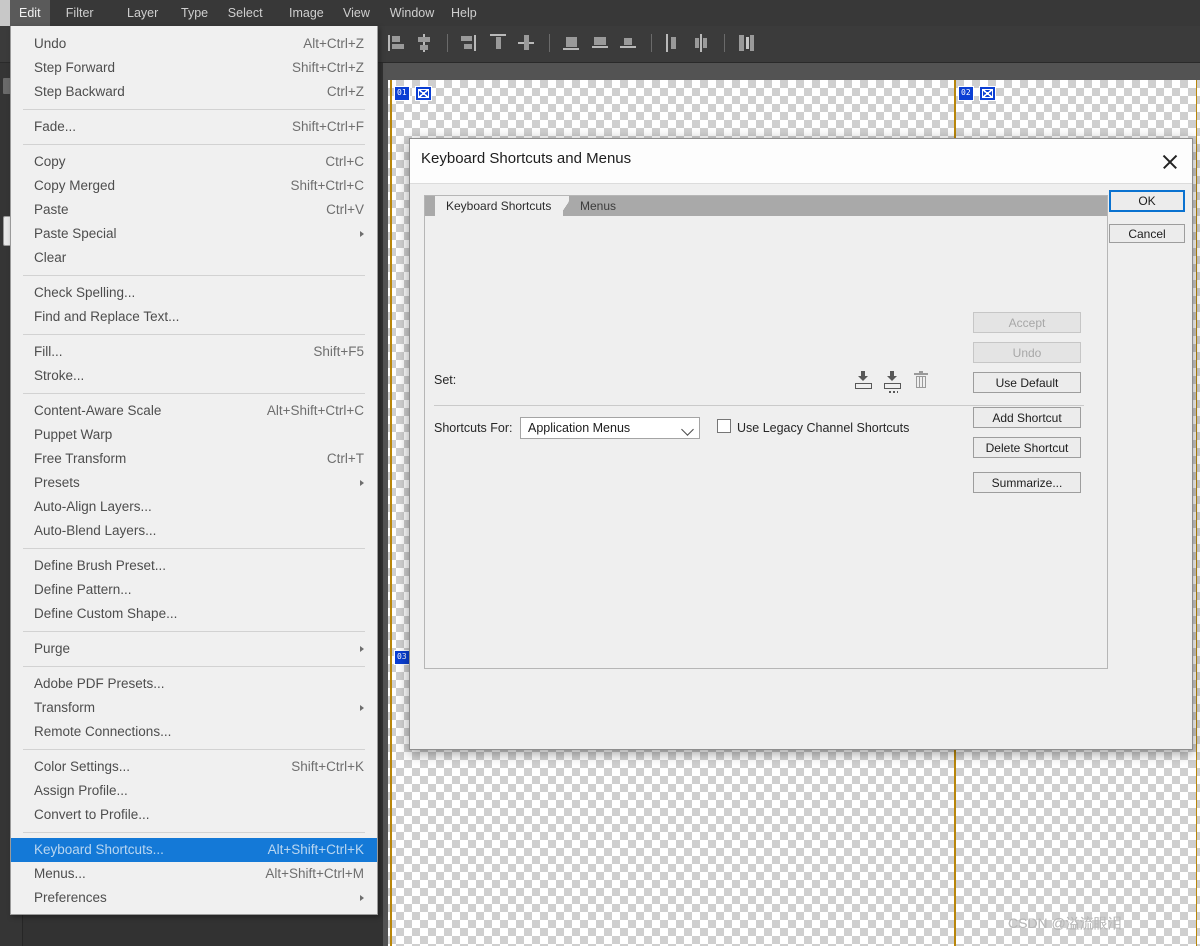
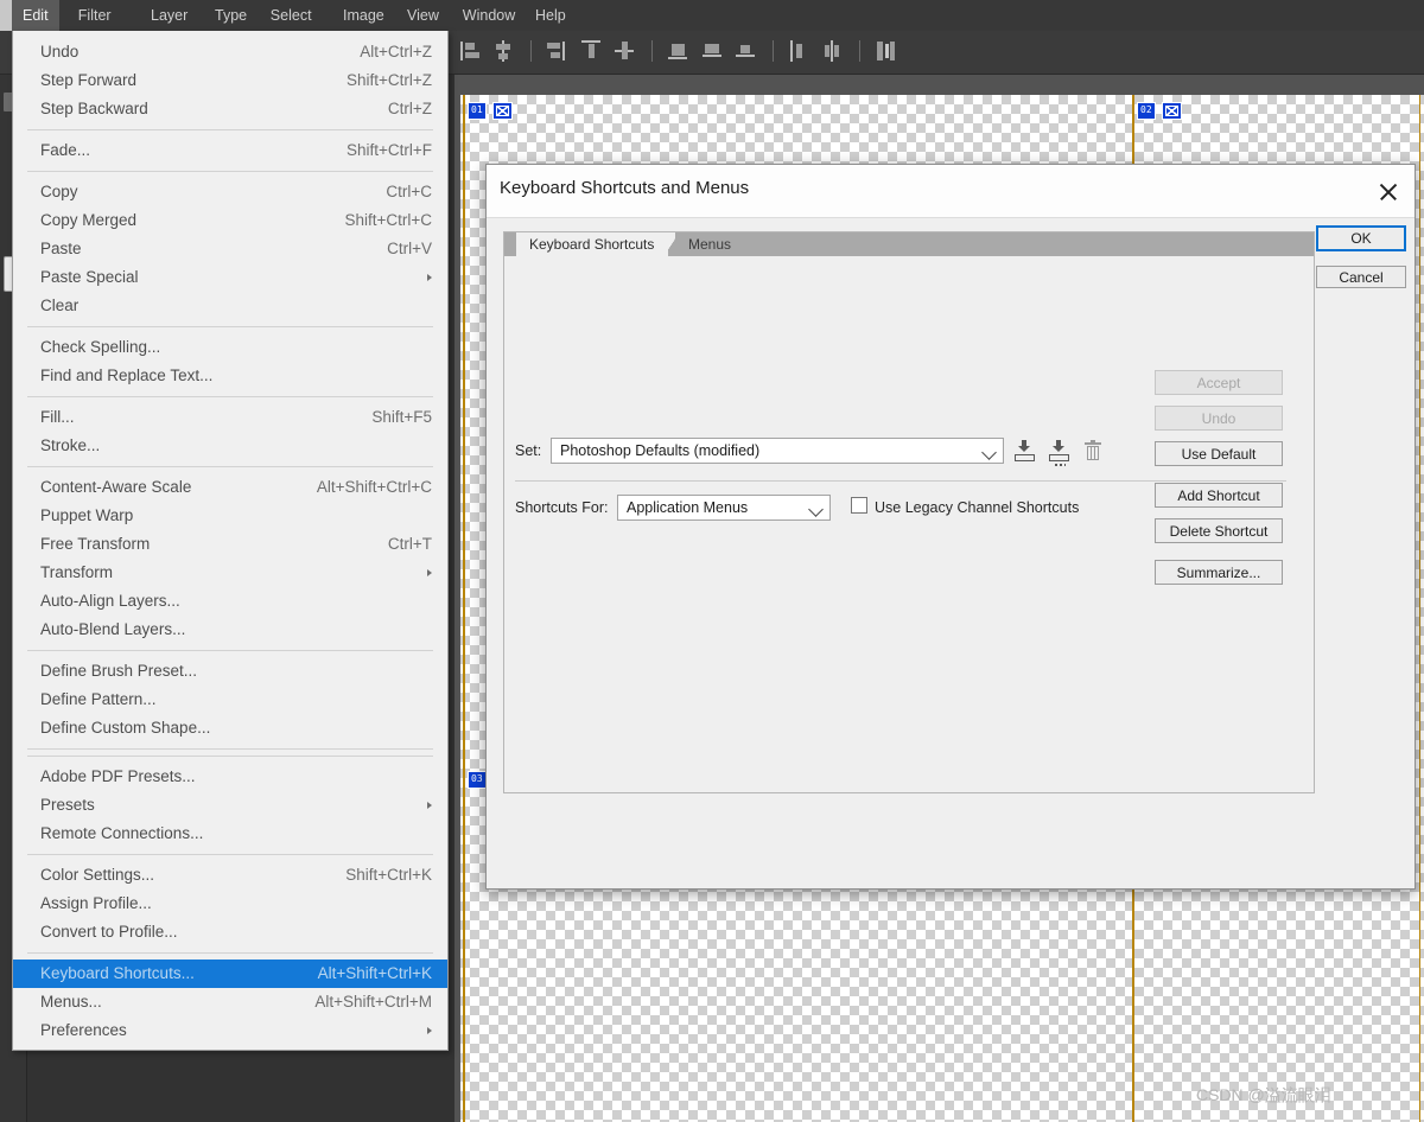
  01
  02
  03
  CSDN @溢流眼泪
  Edit
  Filter
  Layer
  Type
  Select
  Image
  View
  Window
  Help
  Undo
  Alt+Ctrl+Z
  Step Forward
  Shift+Ctrl+Z
  Step Backward
  Ctrl+Z
  Fade...
  Shift+Ctrl+F
  Copy
  Ctrl+C
  Copy Merged
  Shift+Ctrl+C
  Paste
  Ctrl+V
  Paste Special
  Clear
  Check Spelling...
  Find and Replace Text...
  Fill...
  Shift+F5
  Stroke...
  Content-Aware Scale
  Alt+Shift+Ctrl+C
  Puppet Warp
  Free Transform
  Ctrl+T
- Presets
+ Transform
  Auto-Align Layers...
  Auto-Blend Layers...
  Define Brush Preset...
  Define Pattern...
  Define Custom Shape...
- Purge
  Adobe PDF Presets...
- Transform
+ Presets
  Remote Connections...
  Color Settings...
  Shift+Ctrl+K
  Assign Profile...
  Convert to Profile...
  Keyboard Shortcuts...
  Alt+Shift+Ctrl+K
  Menus...
  Alt+Shift+Ctrl+M
  Preferences
  Keyboard Shortcuts and Menus
  Keyboard Shortcuts
  Menus
  Set:
+ Photoshop Defaults (modified)
  Shortcuts For:
  Application Menus
  Use Legacy Channel Shortcuts
  Accept
  Undo
  Use Default
  Add Shortcut
  Delete Shortcut
  Summarize...
  OK
  Cancel
